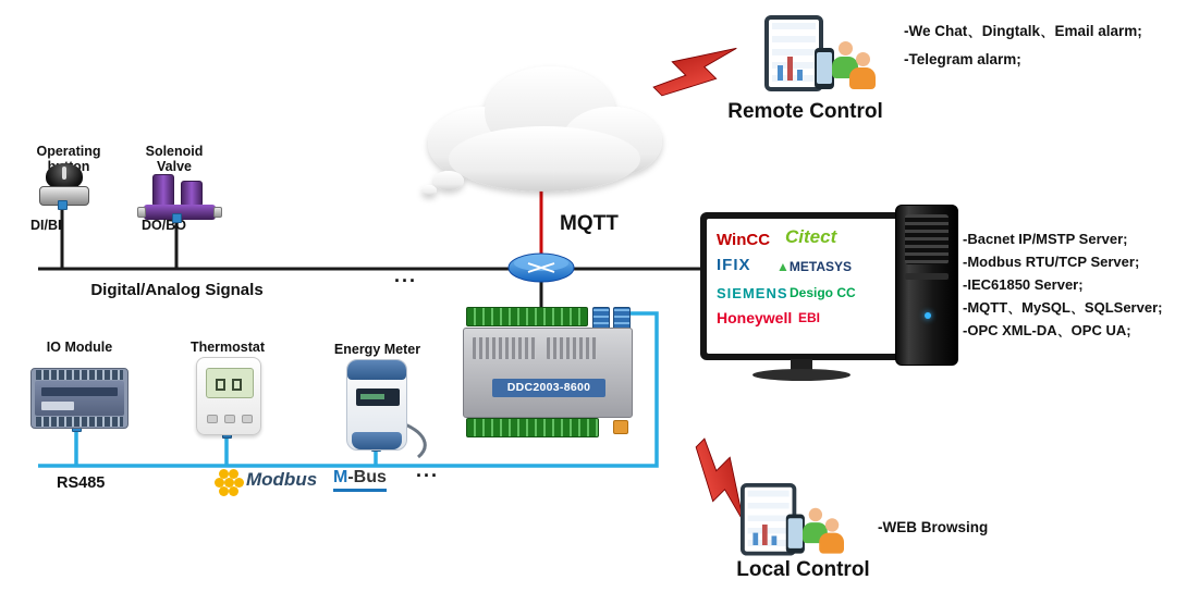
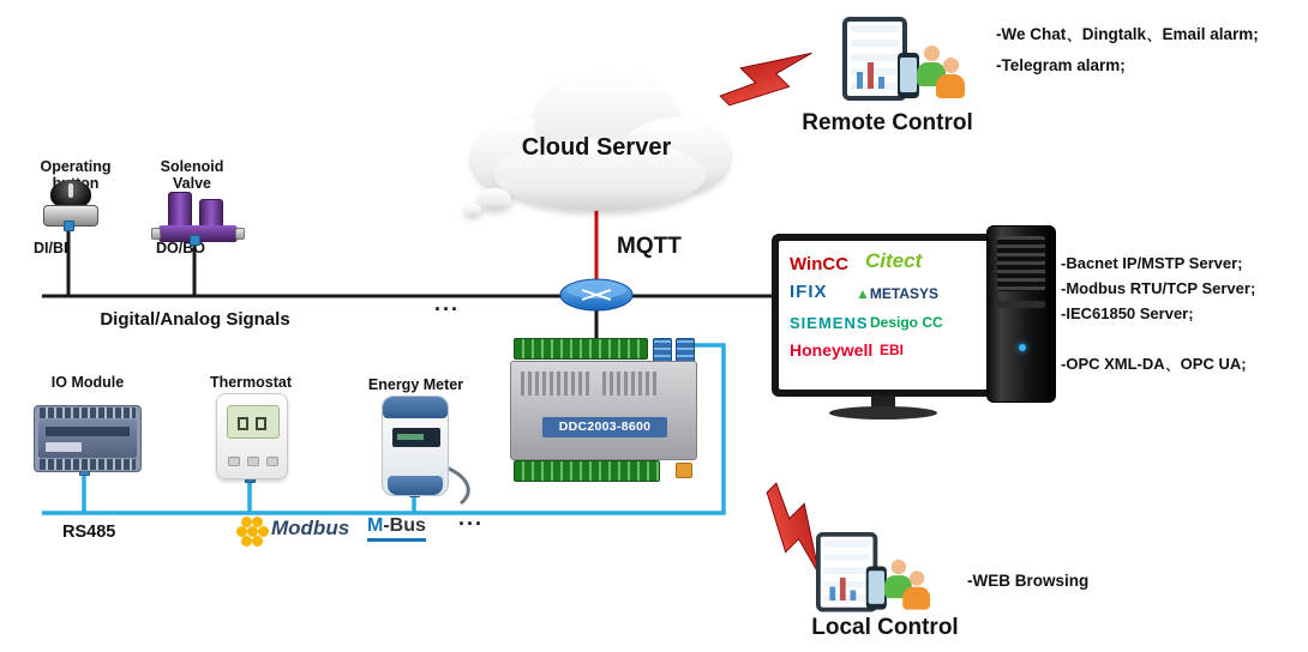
+ Cloud Server
  MQTT
  DI/BI
  Solenoid Valve
  DO/BO
  Digital/Analog Signals
  ...
  DDC2003-8600
  WinCC
  Citect
  IFIX
  ▲METASYS
  SIEMENS
  Desigo CC
  Honeywell
  EBI
  -Bacnet IP/MSTP Server;
  -Modbus RTU/TCP Server;
  -IEC61850 Server;
- -MQTT、MySQL、SQLServer;
  -OPC XML-DA、OPC UA;
  Remote Control
  -We Chat、Dingtalk、Email alarm;
  -Telegram alarm;
  IO Module
  Thermostat
  Energy Meter
  RS485
  Modbus
  M-Bus
  ...
  Local Control
  -WEB Browsing
